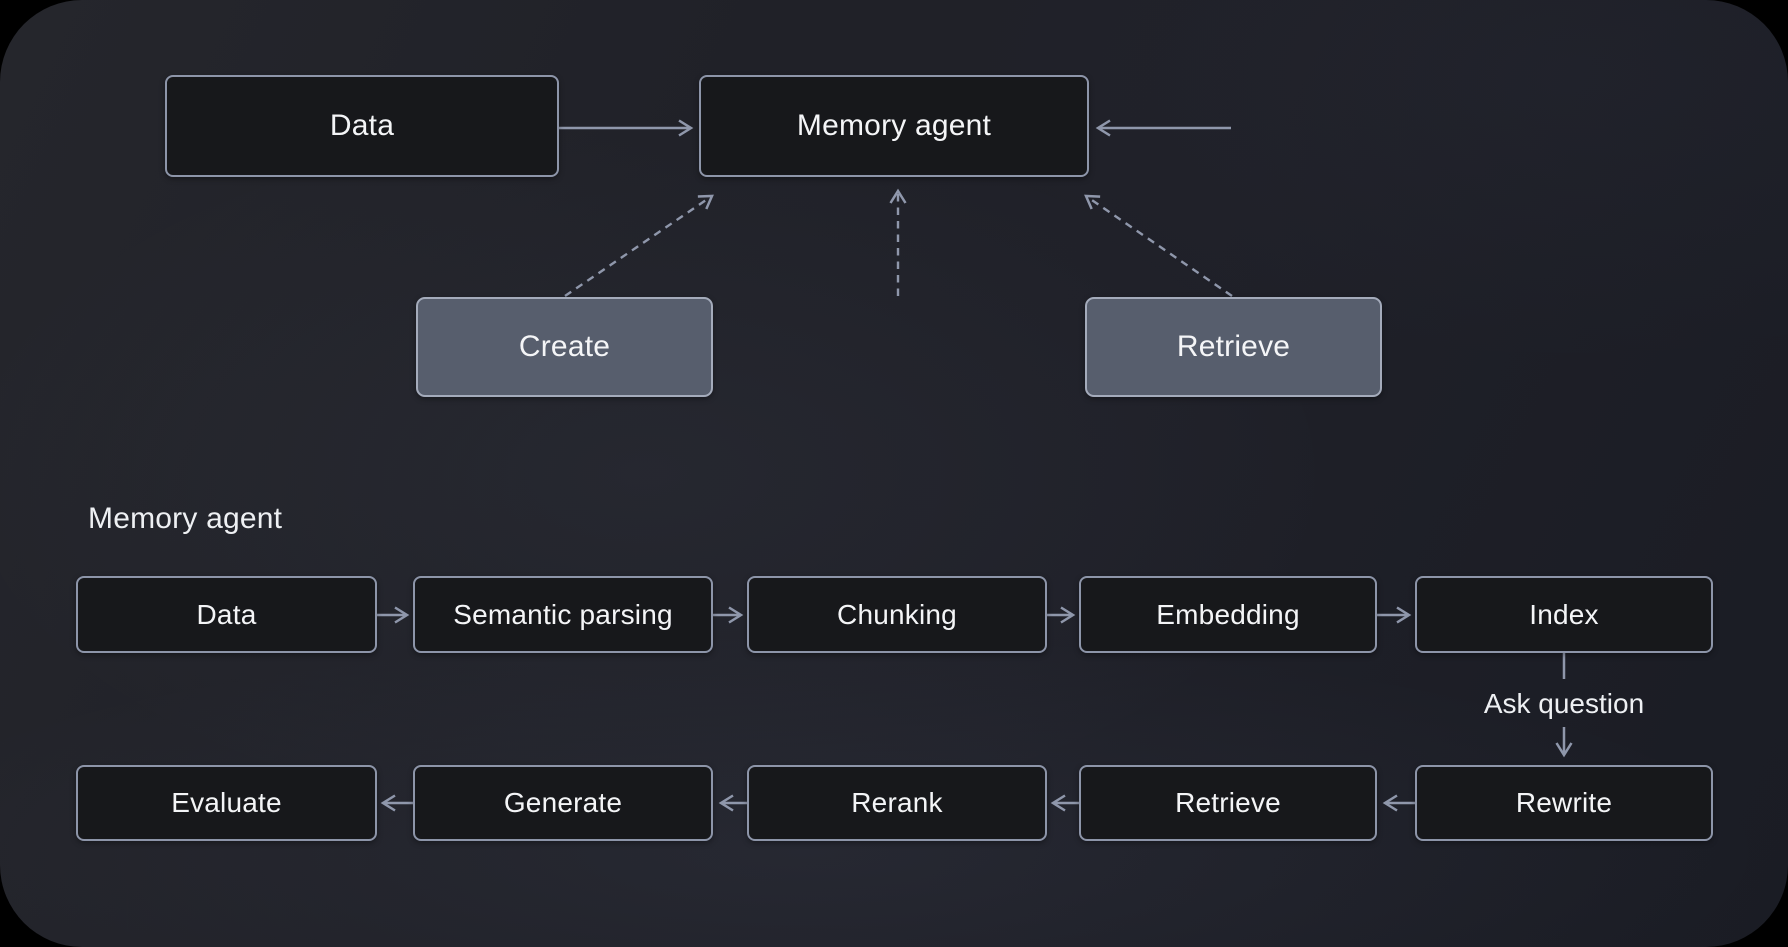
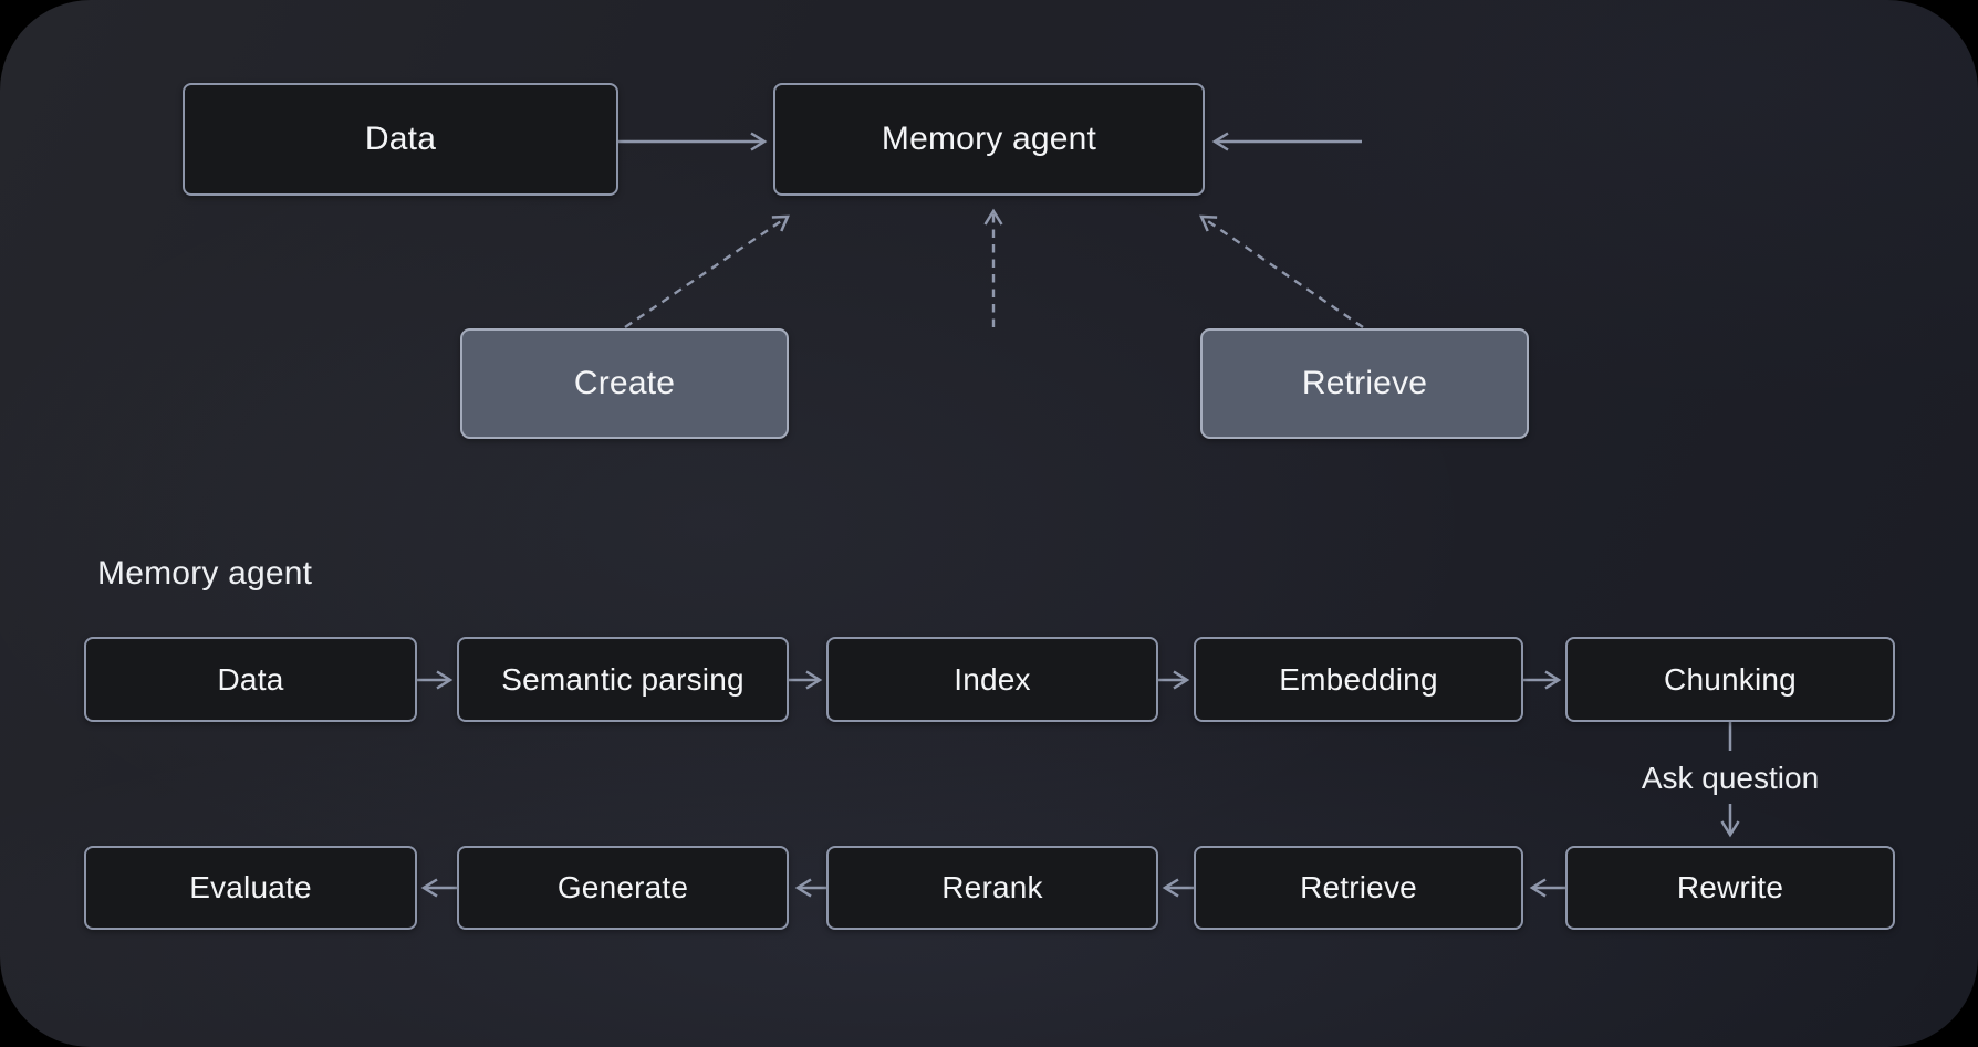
  Data
  Memory agent
  Create
  Retrieve
  Memory agent
  Data
  Semantic parsing
- Chunking
+ Index
  Embedding
- Index
+ Chunking
  Ask question
  Evaluate
  Generate
  Rerank
  Retrieve
  Rewrite
